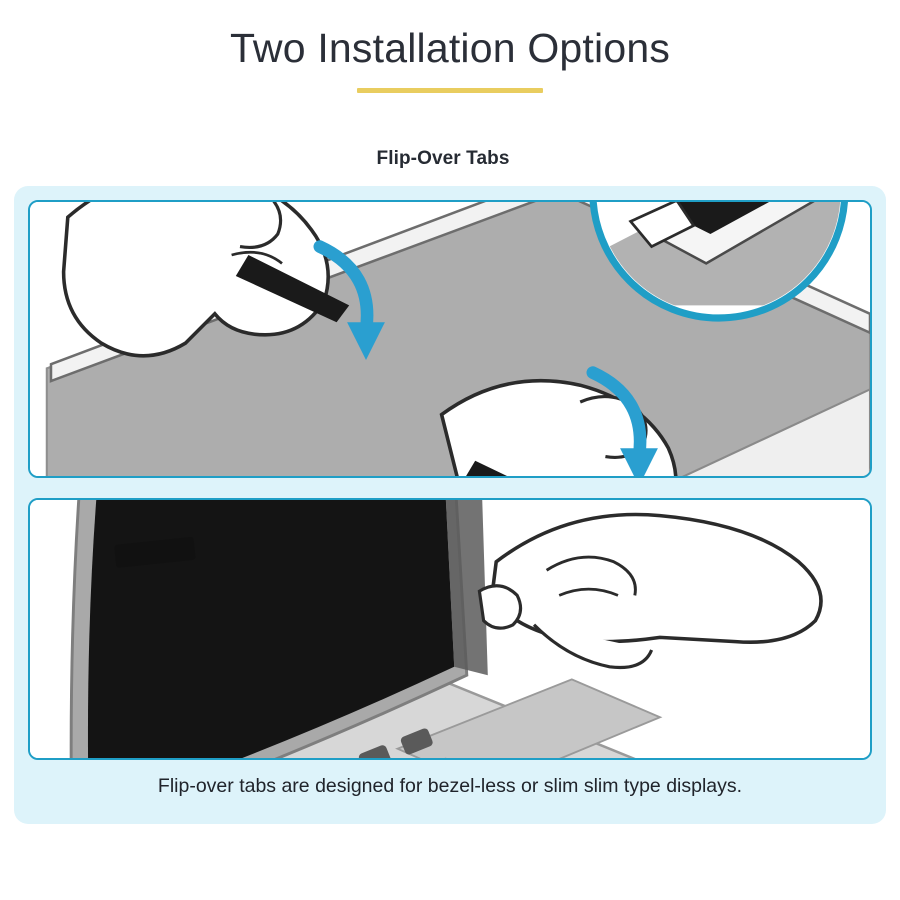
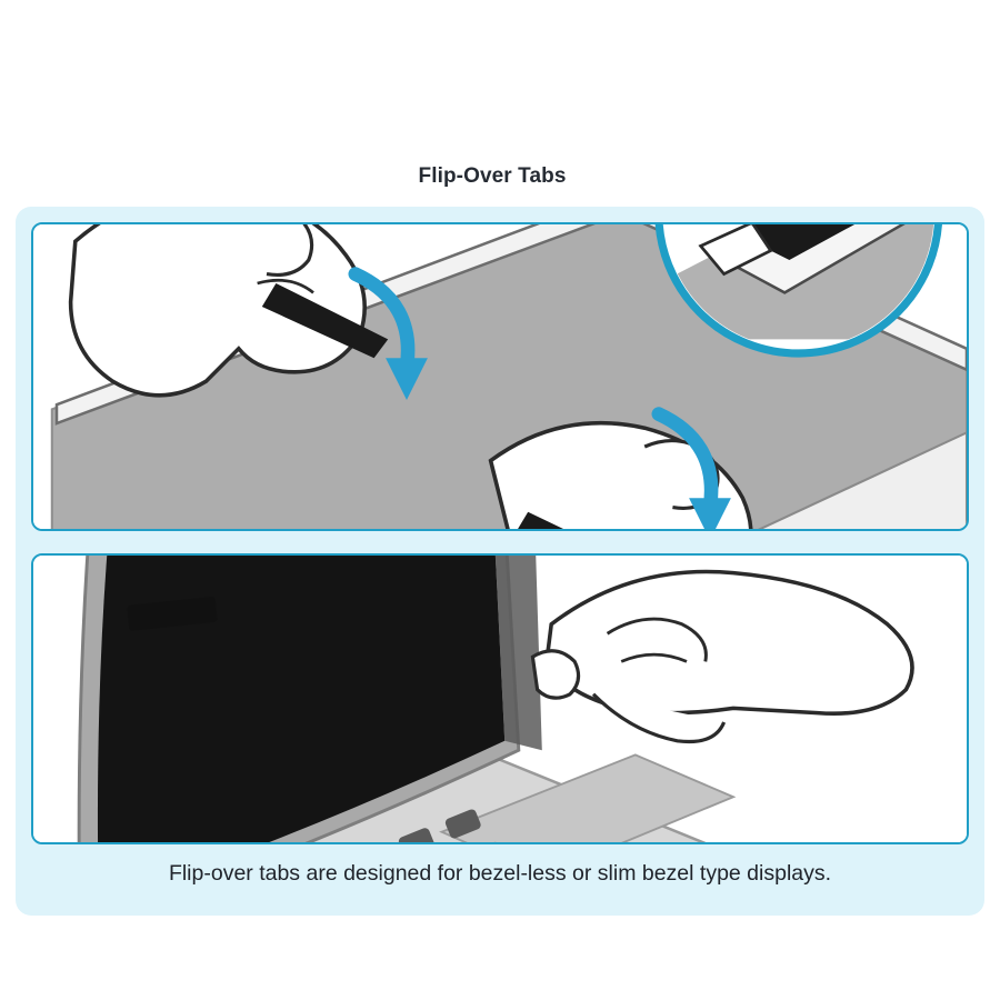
- Two Installation Options
  Flip-Over Tabs
- Flip-over tabs are designed for bezel-less or slim slim type displays.
+ Flip-over tabs are designed for bezel-less or slim bezel type displays.
